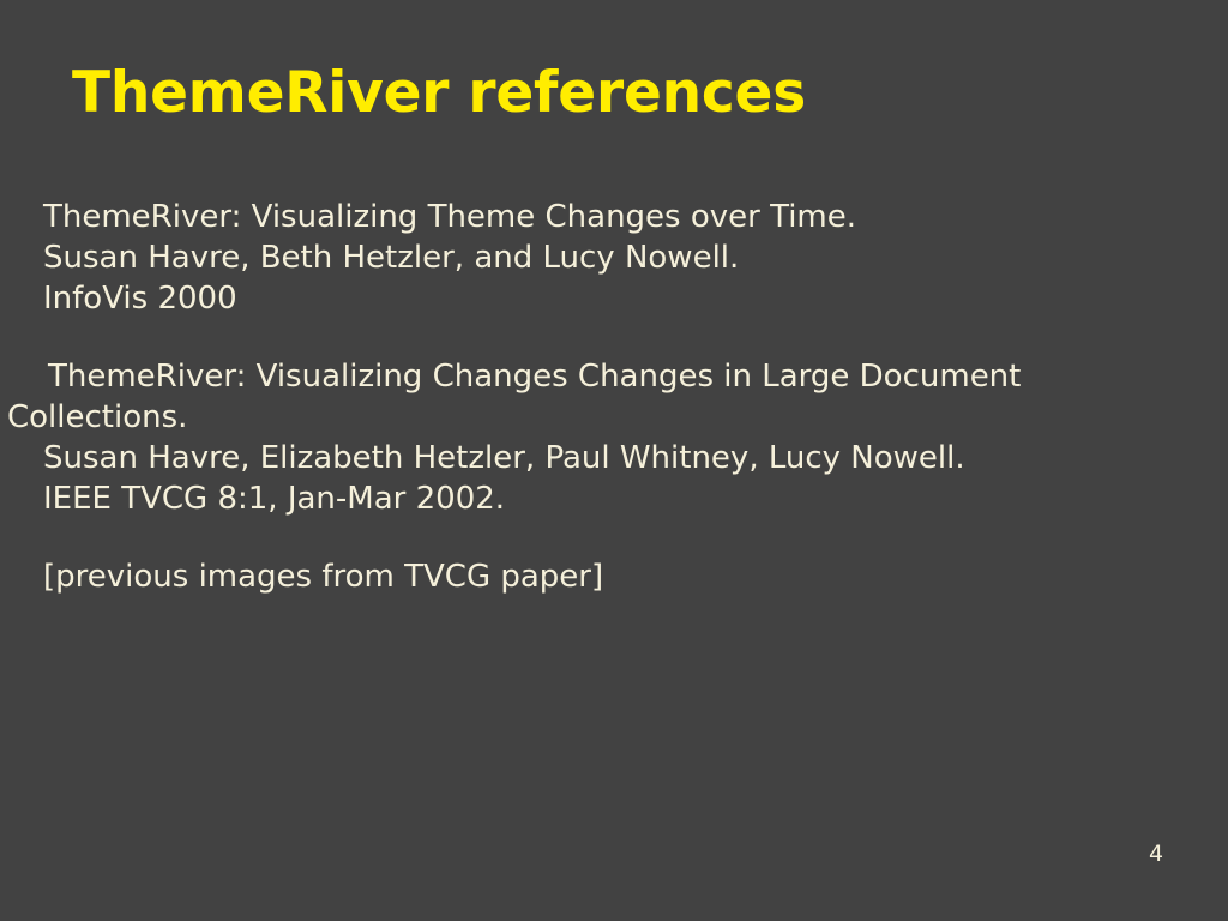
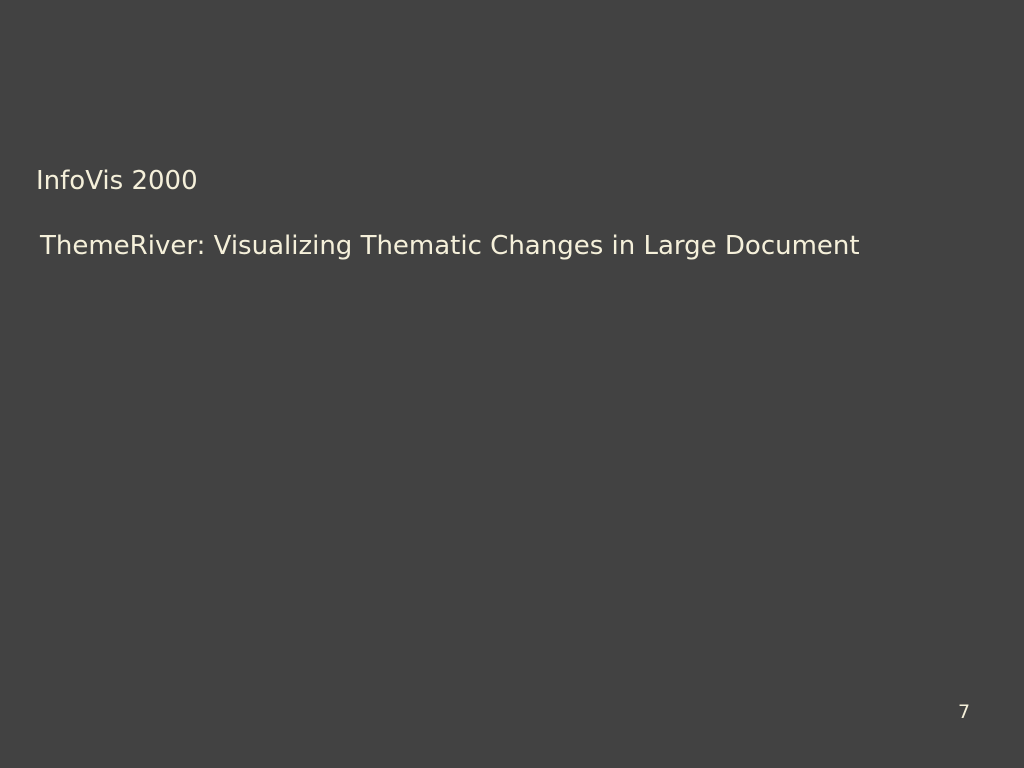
- ThemeRiver references
- ThemeRiver: Visualizing Theme Changes over Time.
- Susan Havre, Beth Hetzler, and Lucy Nowell.
  InfoVis 2000
- ThemeRiver: Visualizing Changes Changes in Large Document
+ ThemeRiver: Visualizing Thematic Changes in Large Document
- Collections.
- Susan Havre, Elizabeth Hetzler, Paul Whitney, Lucy Nowell.
- IEEE TVCG 8:1, Jan-Mar 2002.
- [previous images from TVCG paper]
- 4
+ 7
